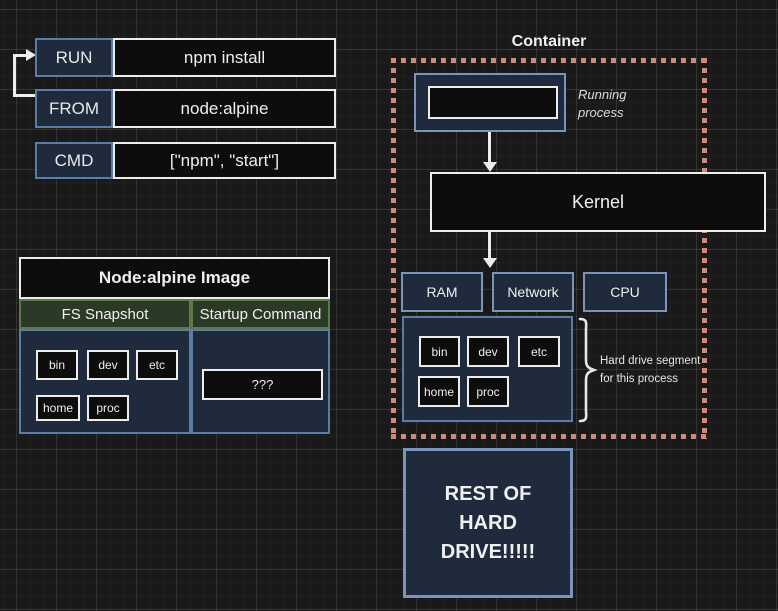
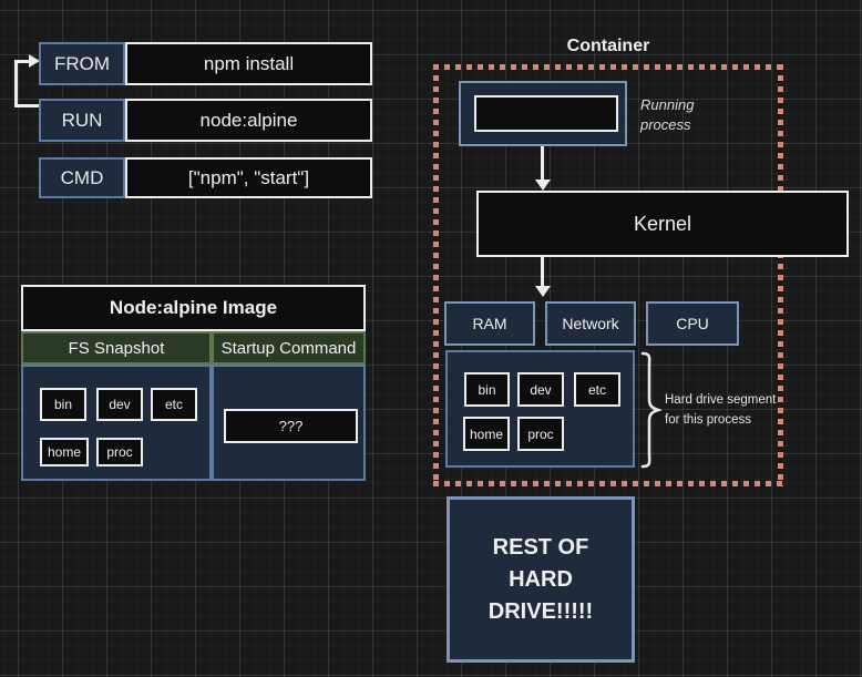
- RUN
+ FROM
  npm install
- FROM
+ RUN
  node:alpine
  CMD
  ["npm", "start"]
  Node:alpine Image
  FS Snapshot
  Startup Command
  bin
  dev
  etc
  home
  proc
  ???
  Container
  Running
  process
  Kernel
  RAM
  Network
  CPU
  bin
  dev
  etc
  home
  proc
  Hard drive segment
  for this process
  REST OF
  HARD
  DRIVE!!!!!
